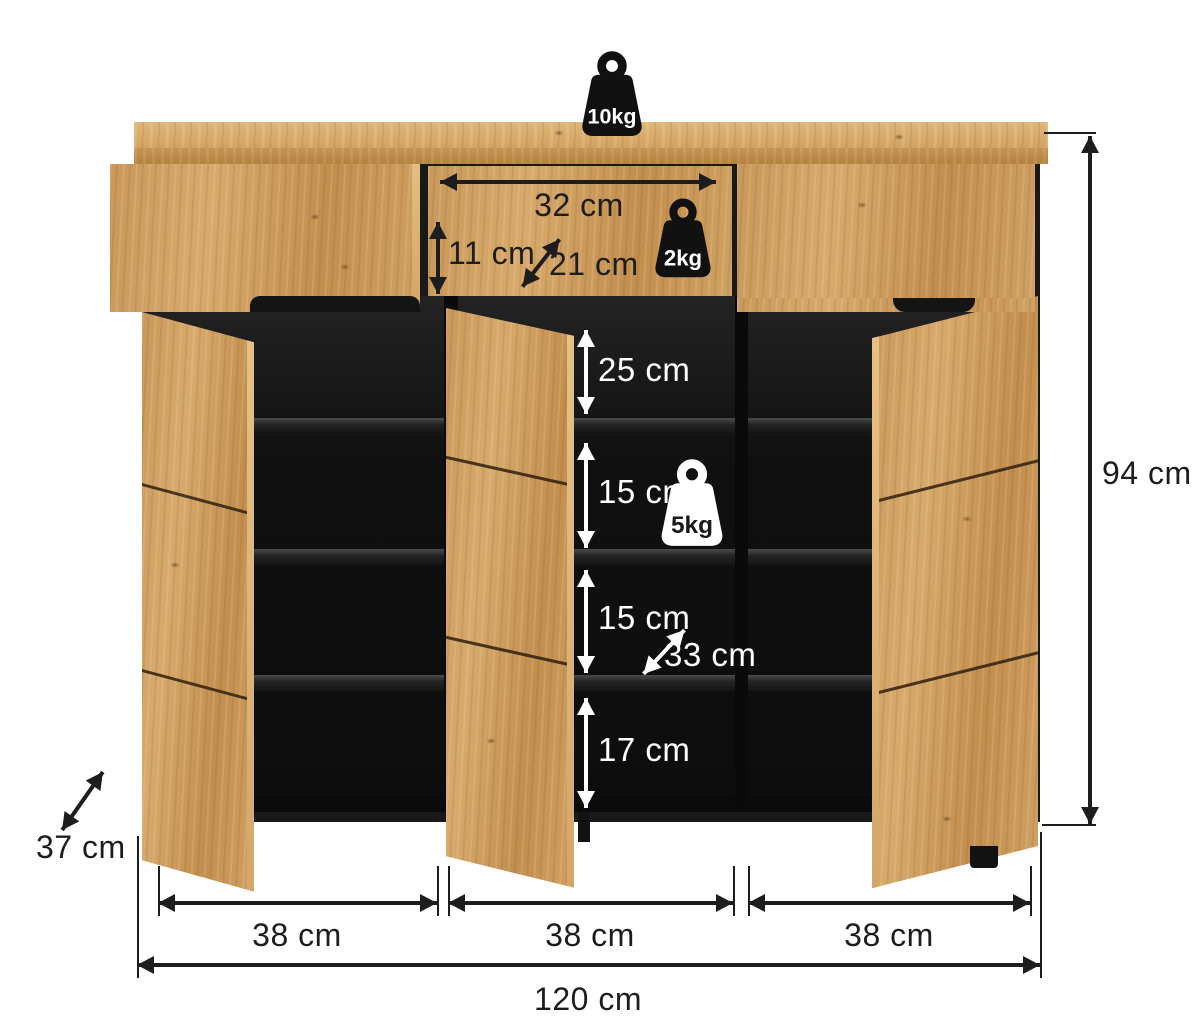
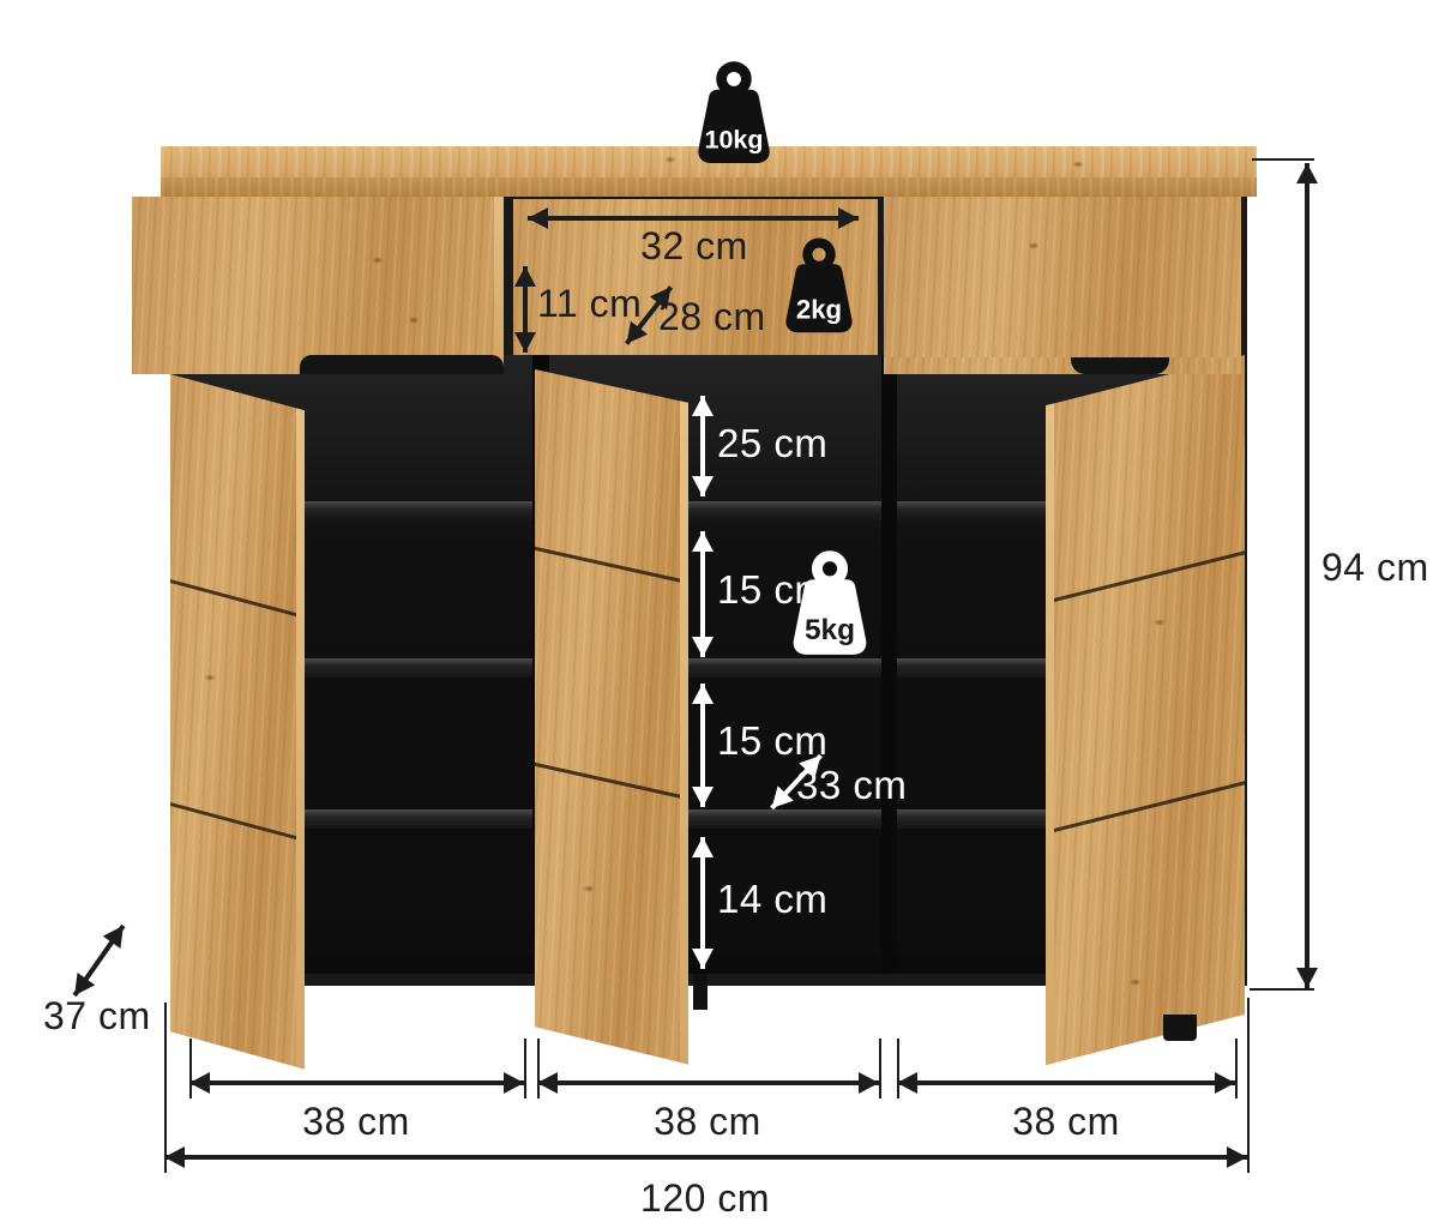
  10kg
  2kg
  5kg
  32 cm
  11 cm
- 21 cm
+ 28 cm
  25 cm
  15 cm
  15 cm
  33 cm
- 17 cm
+ 14 cm
  94 cm
  37 cm
  38 cm
  38 cm
  38 cm
  120 cm
